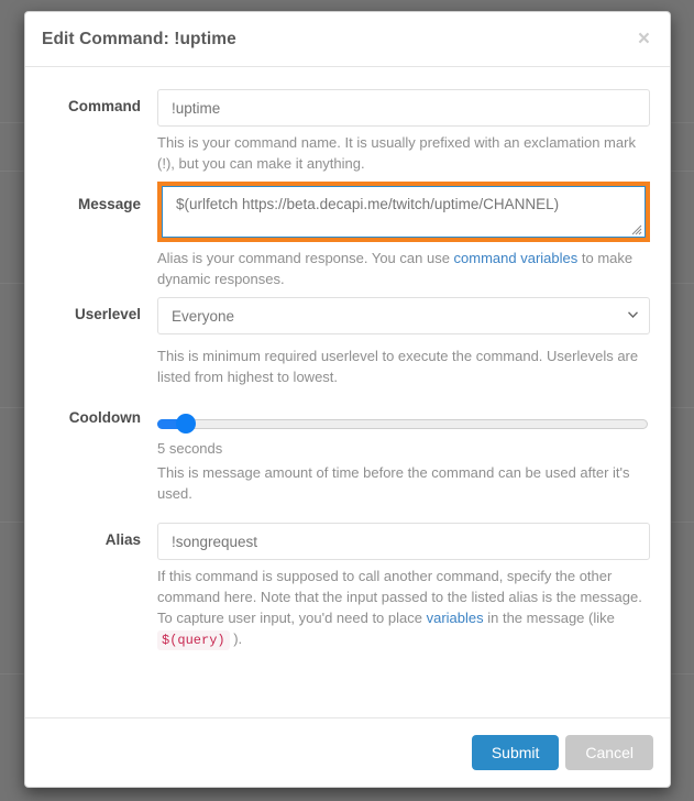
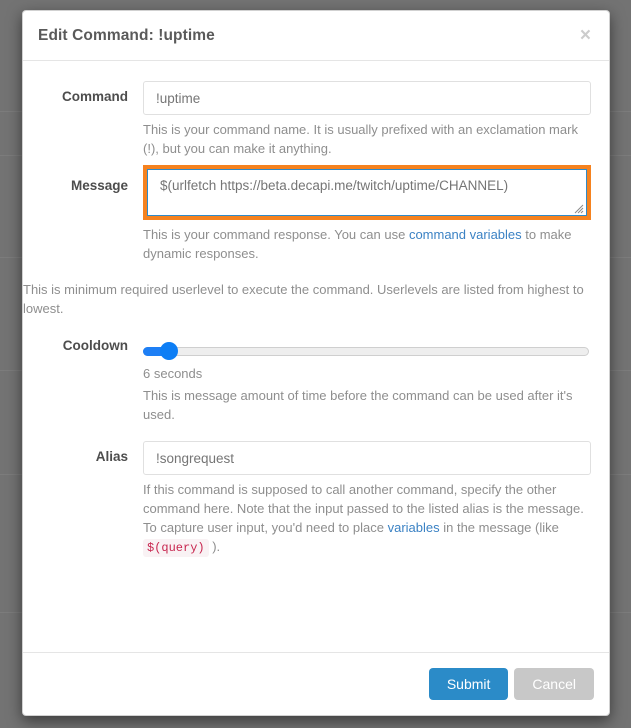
  Edit Command: !uptime
  ×
  Command
  !uptime
  This is your command name. It is usually prefixed with an exclamation mark (!), but you can make it anything.
  Message
  $(urlfetch https://beta.decapi.me/twitch/uptime/CHANNEL)
- Alias is your command response. You can use command variables to make dynamic responses.
+ This is your command response. You can use command variables to make dynamic responses.
- Userlevel
- Everyone
  This is minimum required userlevel to execute the command. Userlevels are listed from highest to lowest.
  Cooldown
- 5 seconds
+ 6 seconds
  This is message amount of time before the command can be used after it's used.
  Alias
  !songrequest
  If this command is supposed to call another command, specify the other command here. Note that the input passed to the listed alias is the message. To capture user input, you'd need to place variables in the message (like $(query) ).
  Submit
  Cancel
